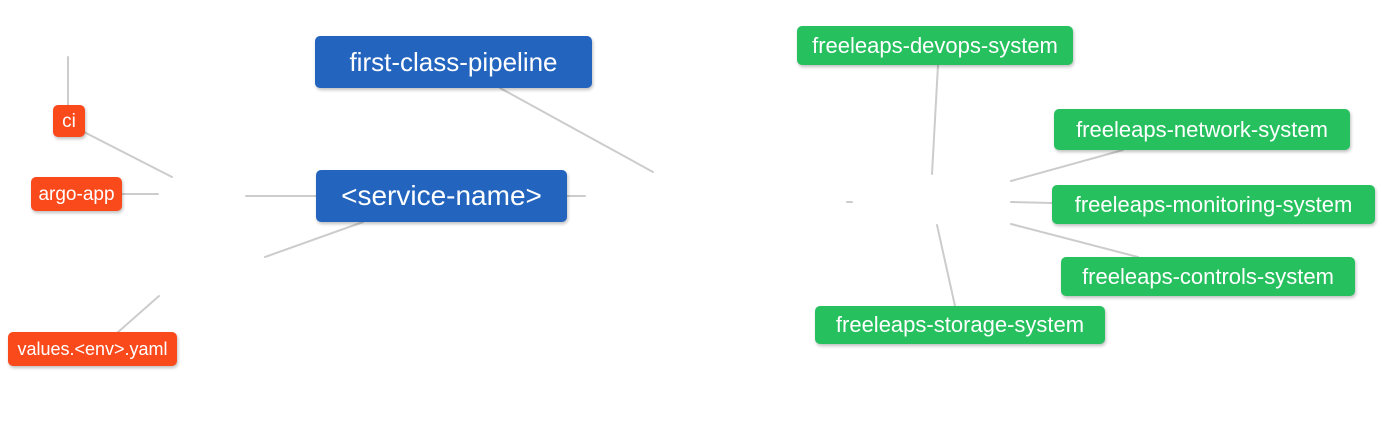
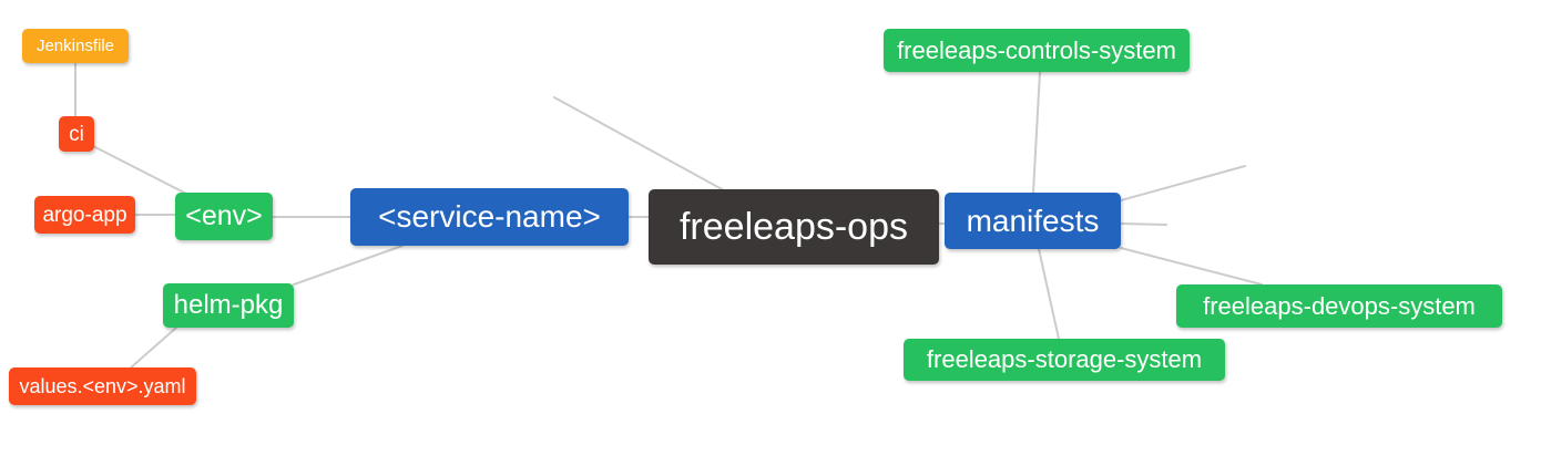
+ Jenkinsfile
  ci
  argo-app
+ <env>
+ helm-pkg
  values.<env>.yaml
- first-class-pipeline
  <service-name>
+ freeleaps-ops
+ manifests
- freeleaps-devops-system
+ freeleaps-controls-system
- freeleaps-network-system
- freeleaps-monitoring-system
- freeleaps-controls-system
+ freeleaps-devops-system
  freeleaps-storage-system
